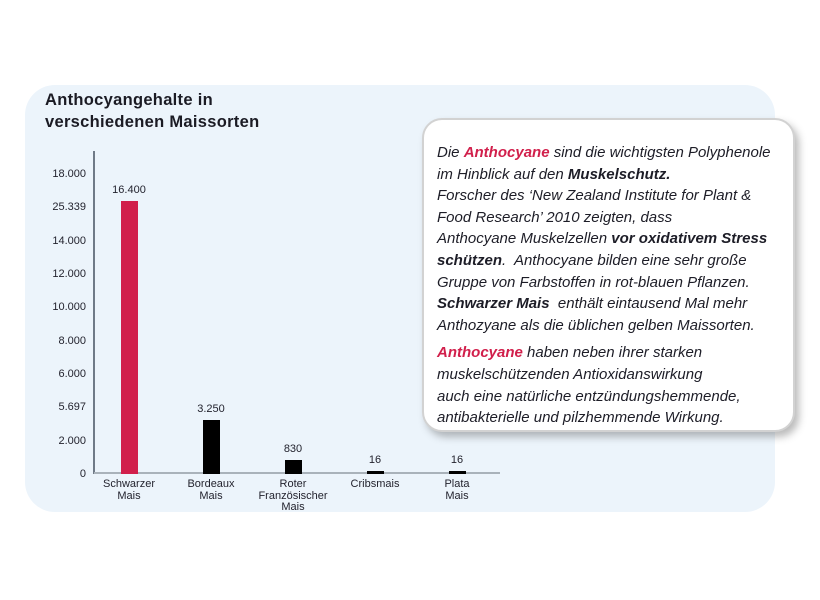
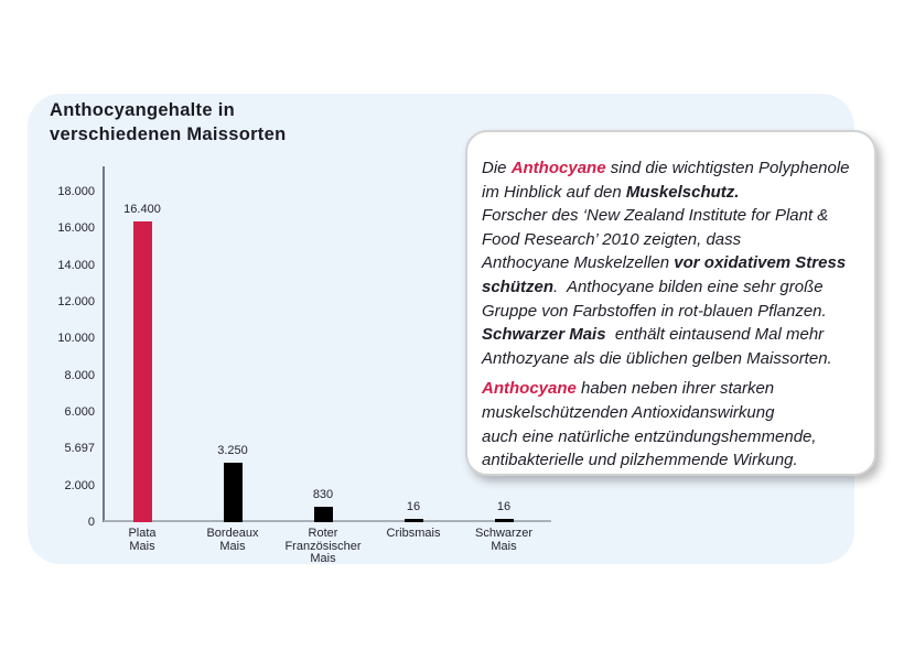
  Anthocyangehalte in
  verschiedenen Maissorten
  0
  2.000
  5.697
  6.000
  8.000
  10.000
  12.000
  14.000
- 25.339
+ 16.000
  18.000
  16.400
- Schwarzer
+ Plata
  Mais
  3.250
  Bordeaux
  Mais
  830
  Roter
  Französischer
  Mais
  16
  Cribsmais
  16
- Plata
+ Schwarzer
  Mais
  Die Anthocyane sind die wichtigsten Polyphenole
  im Hinblick auf den Muskelschutz.
  Forscher des ‘New Zealand Institute for Plant &
  Food Research’ 2010 zeigten, dass
  Anthocyane Muskelzellen vor oxidativem Stress
  schützen. Anthocyane bilden eine sehr große
  Gruppe von Farbstoffen in rot-blauen Pflanzen.
  Schwarzer Mais enthält eintausend Mal mehr
  Anthozyane als die üblichen gelben Maissorten.
  Anthocyane haben neben ihrer starken
  muskelschützenden Antioxidanswirkung
  auch eine natürliche entzündungshemmende,
  antibakterielle und pilzhemmende Wirkung.
